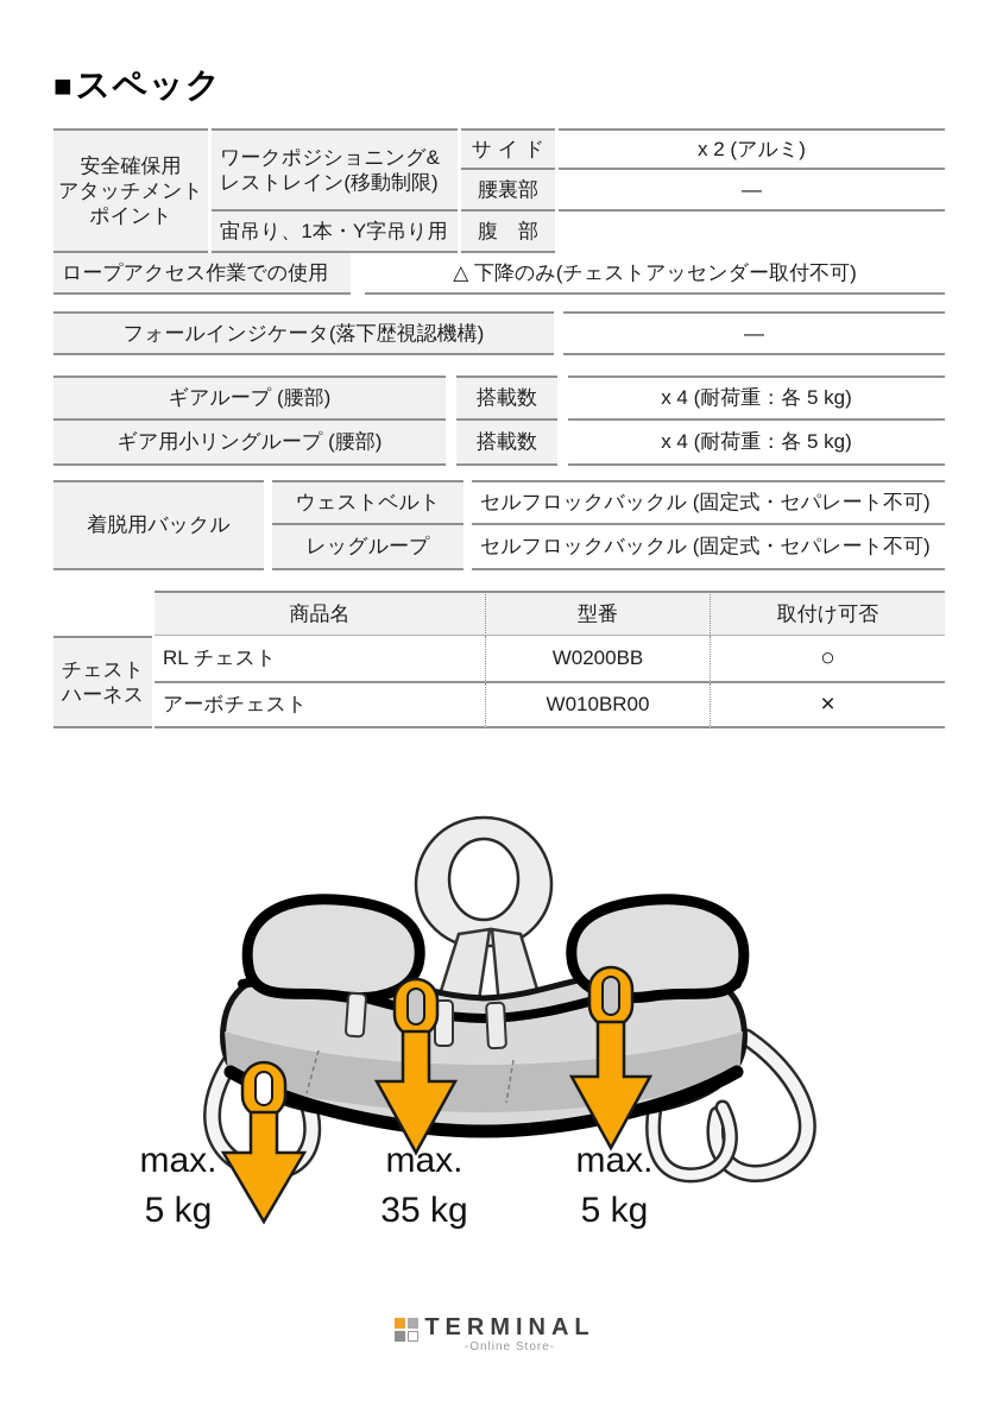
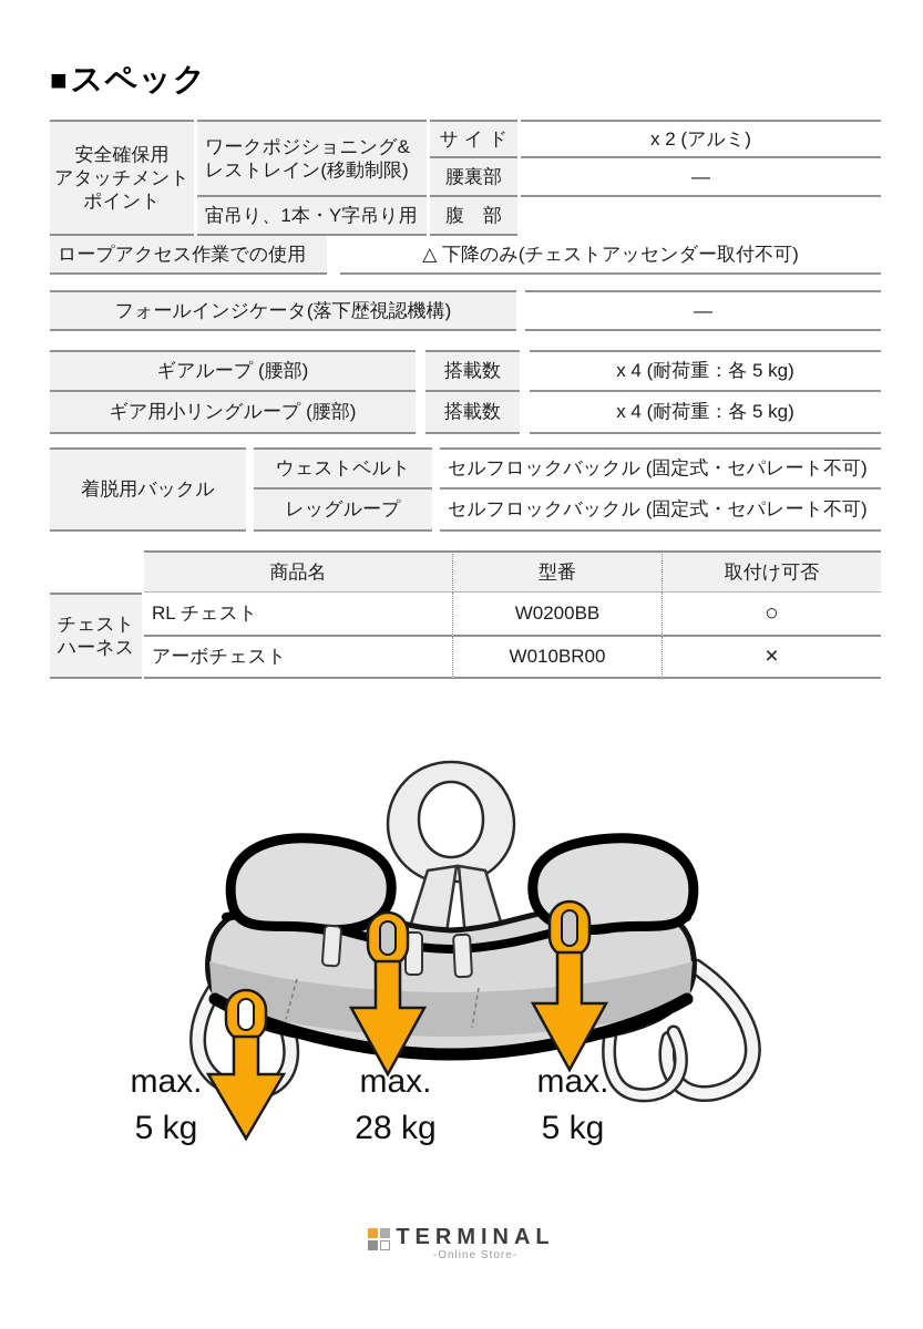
  ■スペック
  安全確保用
  アタッチメント
  ポイント
  ワークポジショニング&
  レストレイン(移動制限)
  宙吊り、1本・Y字吊り用
  サ イ ド
  腰裏部
  腹 部
  x 2 (アルミ)
  —
  ロープアクセス作業での使用
  △ 下降のみ(チェストアッセンダー取付不可)
  フォールインジケータ(落下歴視認機構)
  —
  ギアループ (腰部)
  搭載数
  x 4 (耐荷重：各 5 kg)
  ギア用小リングループ (腰部)
  搭載数
  x 4 (耐荷重：各 5 kg)
  着脱用バックル
  ウェストベルト
  セルフロックバックル (固定式・セパレート不可)
  レッグループ
  セルフロックバックル (固定式・セパレート不可)
  チェスト
  ハーネス
  商品名
  型番
  取付け可否
  RL チェスト
  W0200BB
  ○
  アーボチェスト
  W010BR00
  ×
  max.
  5 kg
  max.
- 35 kg
+ 28 kg
  max.
  5 kg
  TERMINAL
  -Online Store-
